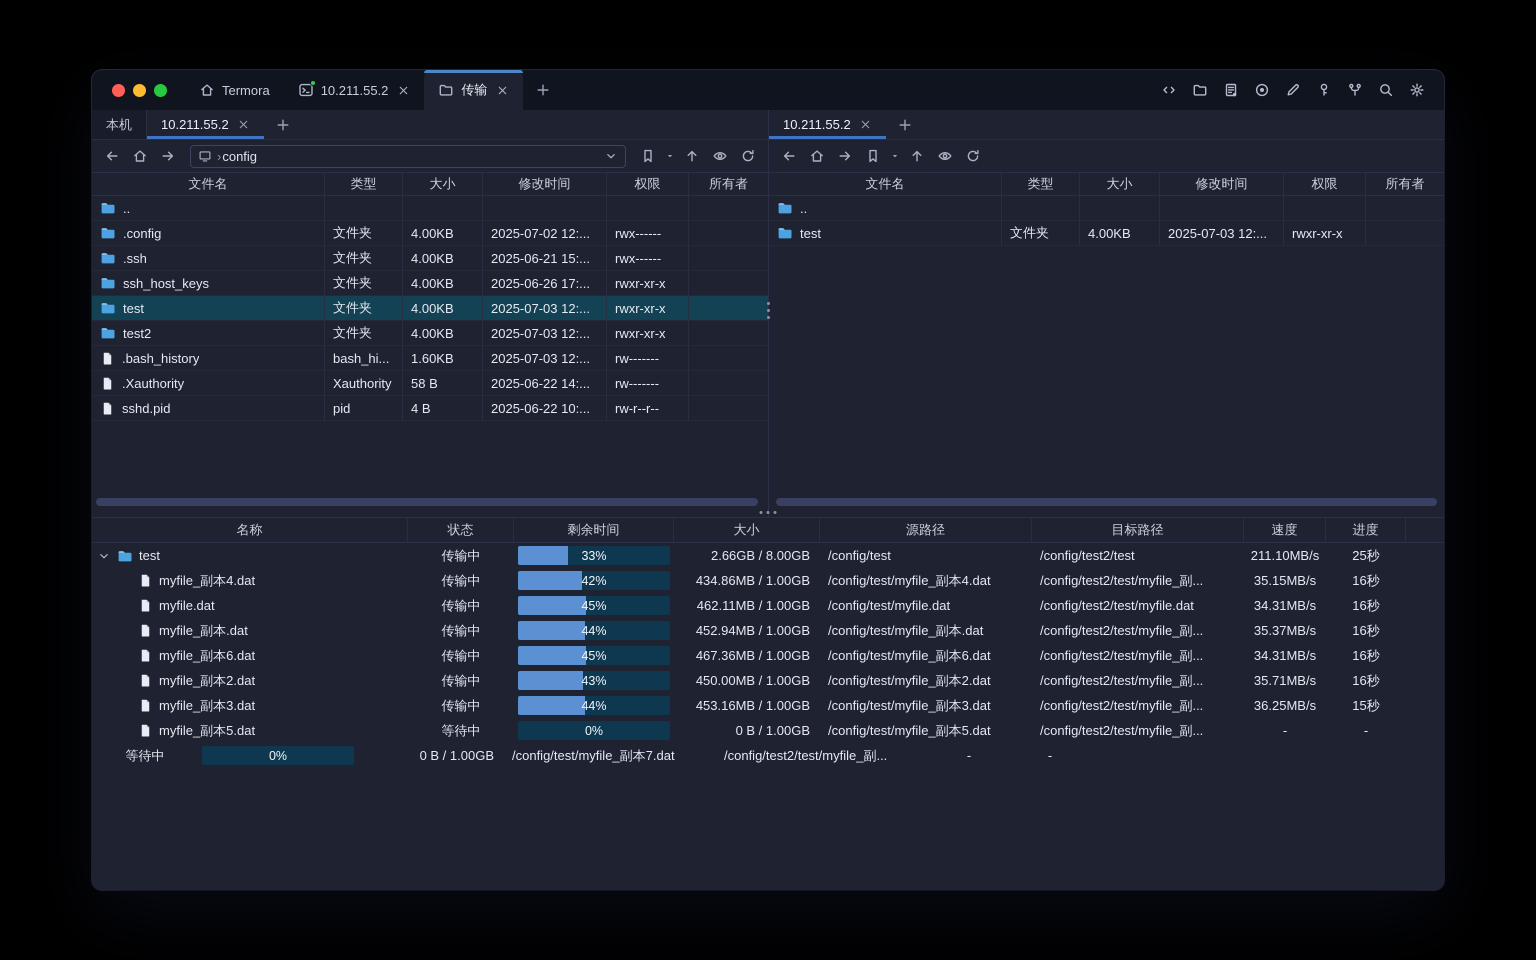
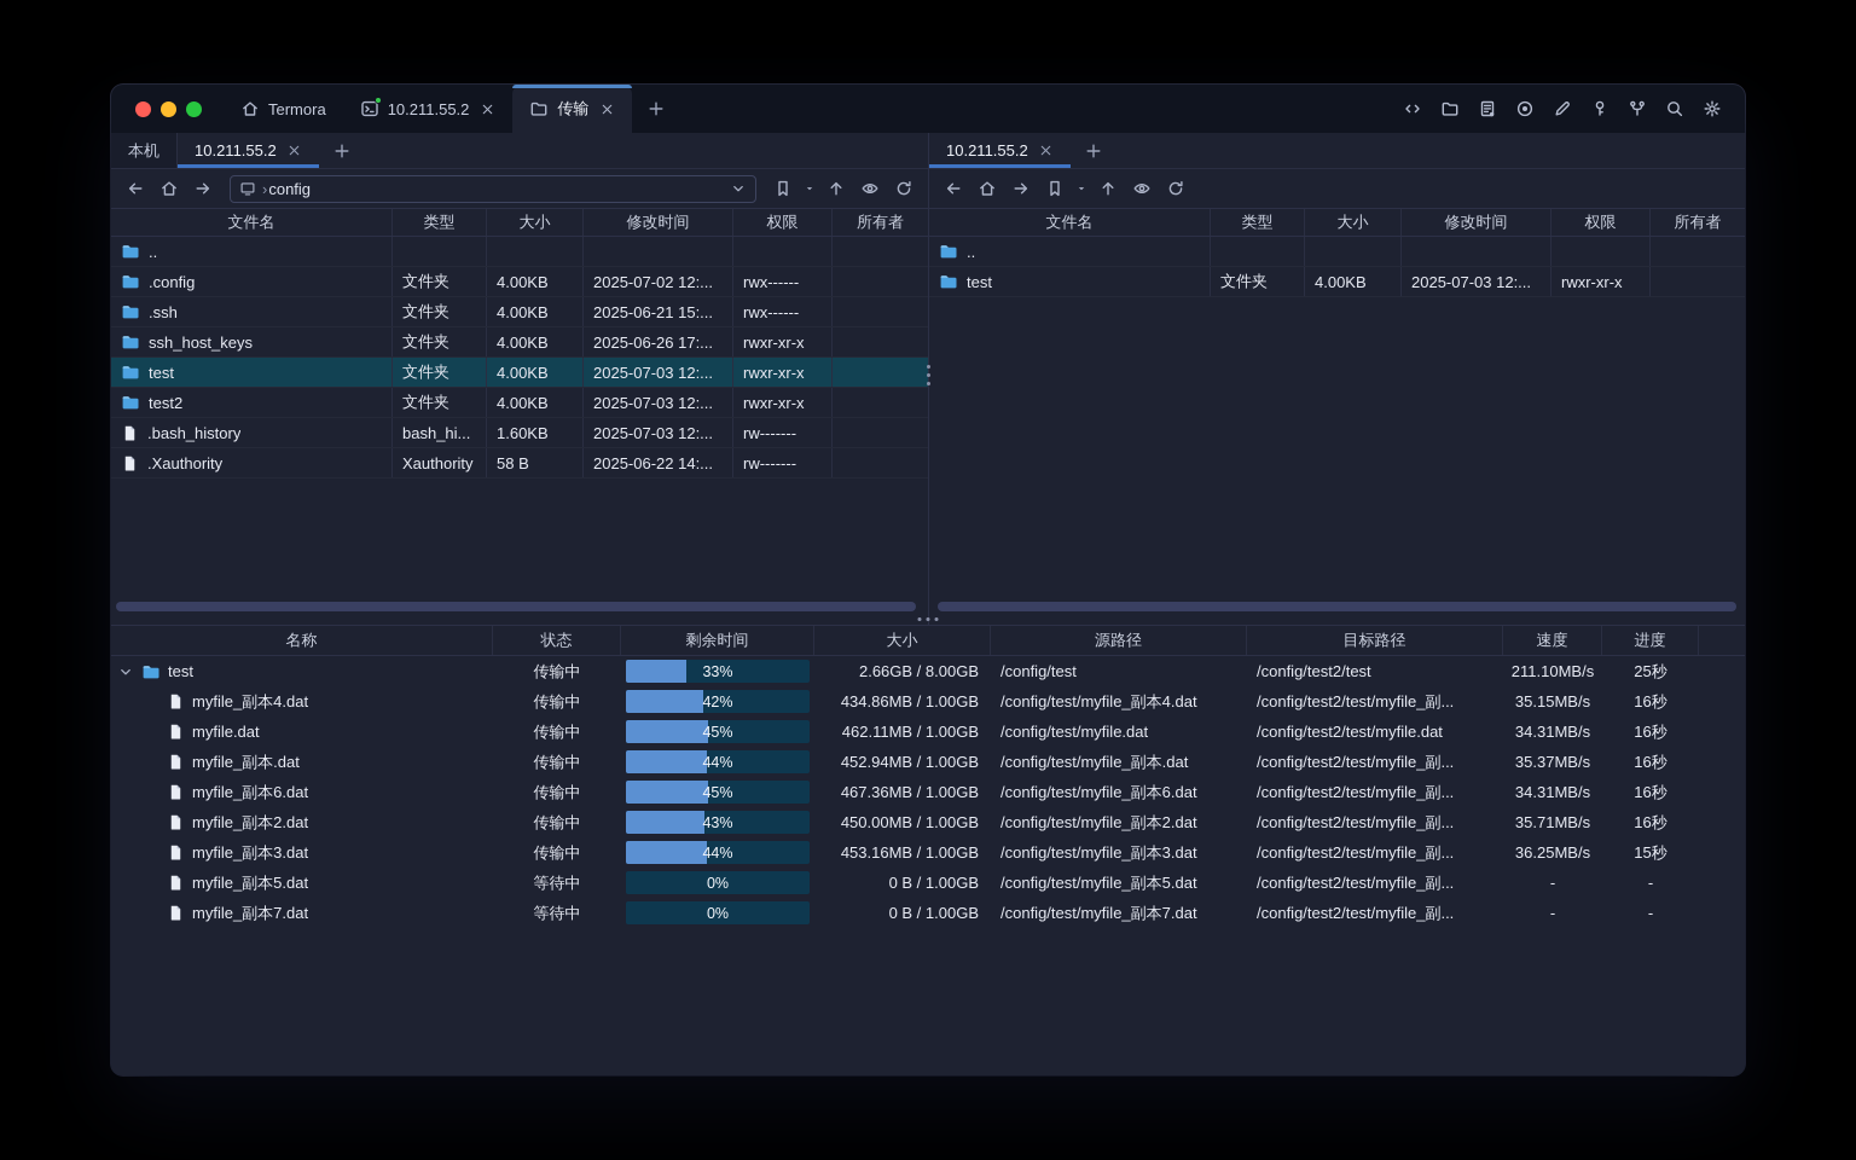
  Termora
  10.211.55.2
  传输
  本机
  10.211.55.2
  ›config
  文件名
  类型
  大小
  修改时间
  权限
  所有者
  ..
  .config
  文件夹
  4.00KB
  2025-07-02 12:...
  rwx------
  .ssh
  文件夹
  4.00KB
  2025-06-21 15:...
  rwx------
  ssh_host_keys
  文件夹
  4.00KB
  2025-06-26 17:...
  rwxr-xr-x
  test
  文件夹
  4.00KB
  2025-07-03 12:...
  rwxr-xr-x
  test2
  文件夹
  4.00KB
  2025-07-03 12:...
  rwxr-xr-x
  .bash_history
  bash_hi...
  1.60KB
  2025-07-03 12:...
  rw-------
  .Xauthority
  Xauthority
  58 B
  2025-06-22 14:...
  rw-------
- sshd.pid
- pid
- 4 B
- 2025-06-22 10:...
- rw-r--r--
  10.211.55.2
  文件名
  类型
  大小
  修改时间
  权限
  所有者
  ..
  test
  文件夹
  4.00KB
  2025-07-03 12:...
  rwxr-xr-x
  名称
  状态
  剩余时间
  大小
  源路径
  目标路径
  速度
  进度
  test
  传输中
  33%
  2.66GB / 8.00GB
  /config/test
  /config/test2/test
  211.10MB/s
  25秒
  myfile_副本4.dat
  传输中
  42%
  434.86MB / 1.00GB
  /config/test/myfile_副本4.dat
  /config/test2/test/myfile_副...
  35.15MB/s
  16秒
  myfile.dat
  传输中
  45%
  462.11MB / 1.00GB
  /config/test/myfile.dat
  /config/test2/test/myfile.dat
  34.31MB/s
  16秒
  myfile_副本.dat
  传输中
  44%
  452.94MB / 1.00GB
  /config/test/myfile_副本.dat
  /config/test2/test/myfile_副...
  35.37MB/s
  16秒
  myfile_副本6.dat
  传输中
  45%
  467.36MB / 1.00GB
  /config/test/myfile_副本6.dat
  /config/test2/test/myfile_副...
  34.31MB/s
  16秒
  myfile_副本2.dat
  传输中
  43%
  450.00MB / 1.00GB
  /config/test/myfile_副本2.dat
  /config/test2/test/myfile_副...
  35.71MB/s
  16秒
  myfile_副本3.dat
  传输中
  44%
  453.16MB / 1.00GB
  /config/test/myfile_副本3.dat
  /config/test2/test/myfile_副...
  36.25MB/s
  15秒
  myfile_副本5.dat
  等待中
  0%
  0 B / 1.00GB
  /config/test/myfile_副本5.dat
  /config/test2/test/myfile_副...
  -
  -
+ myfile_副本7.dat
  等待中
  0%
  0 B / 1.00GB
  /config/test/myfile_副本7.dat
  /config/test2/test/myfile_副...
  -
  -
